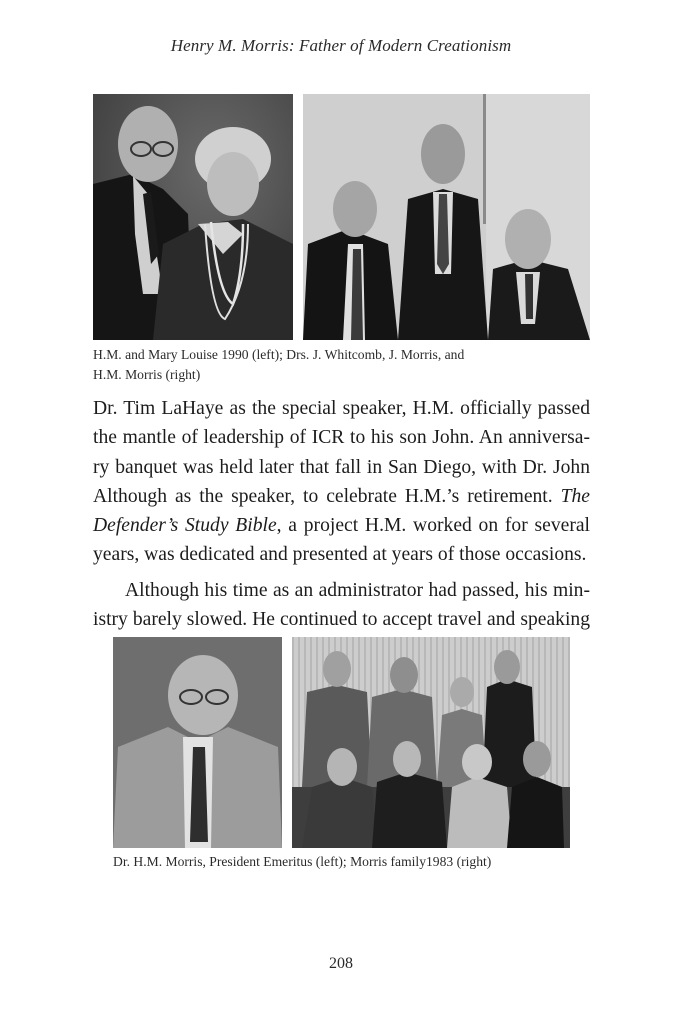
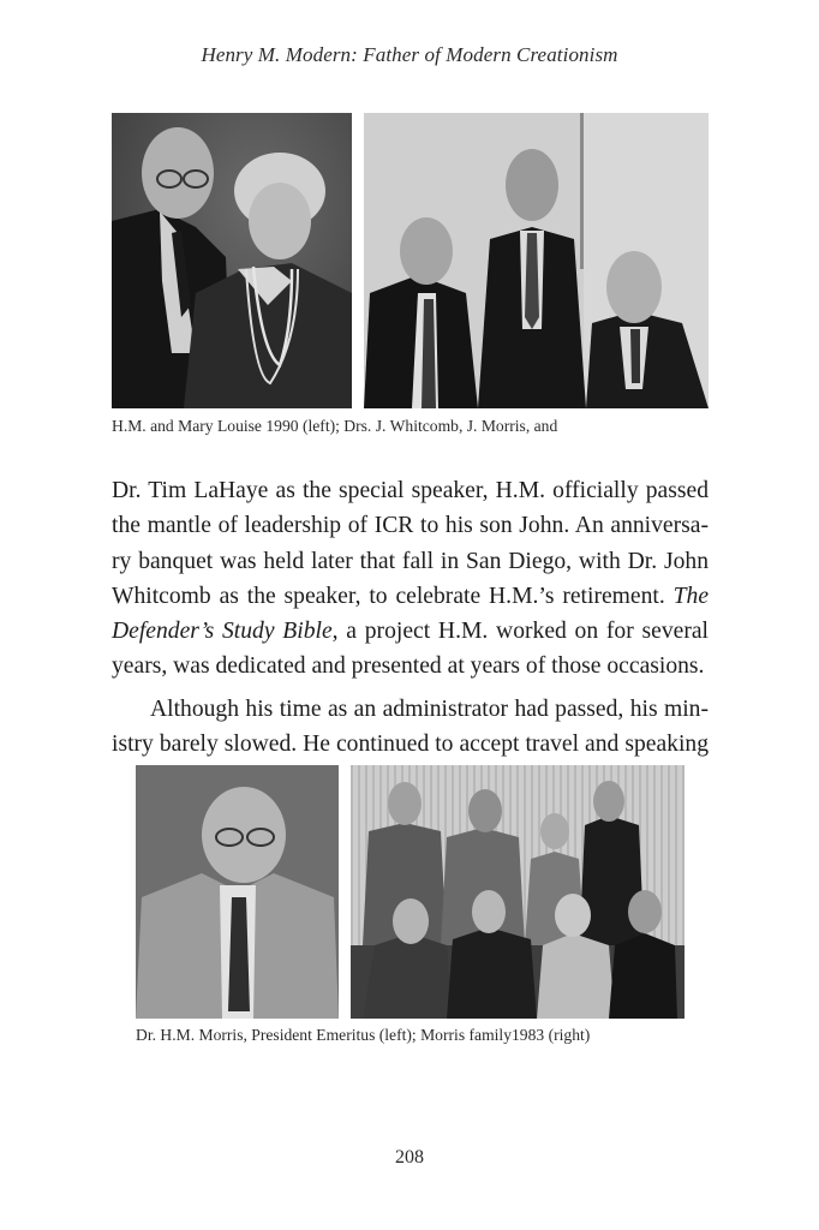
- Henry M. Morris: Father of Modern Creationism
+ Henry M. Modern: Father of Modern Creationism
  H.M. and Mary Louise 1990 (left); Drs. J. Whitcomb, J. Morris, and
- H.M. Morris (right)
  Dr. Tim LaHaye as the special speaker, H.M. officially passed
  the mantle of leadership of ICR to his son John. An anniversa-
  ry banquet was held later that fall in San Diego, with Dr. John
- Although as the speaker, to celebrate H.M.’s retirement. The
+ Whitcomb as the speaker, to celebrate H.M.’s retirement. The
  Defender’s Study Bible, a project H.M. worked on for several
  years, was dedicated and presented at years of those occasions.
  Although his time as an administrator had passed, his min-
  istry barely slowed. He continued to accept travel and speaking
  Dr. H.M. Morris, President Emeritus (left); Morris family1983 (right)
  208
